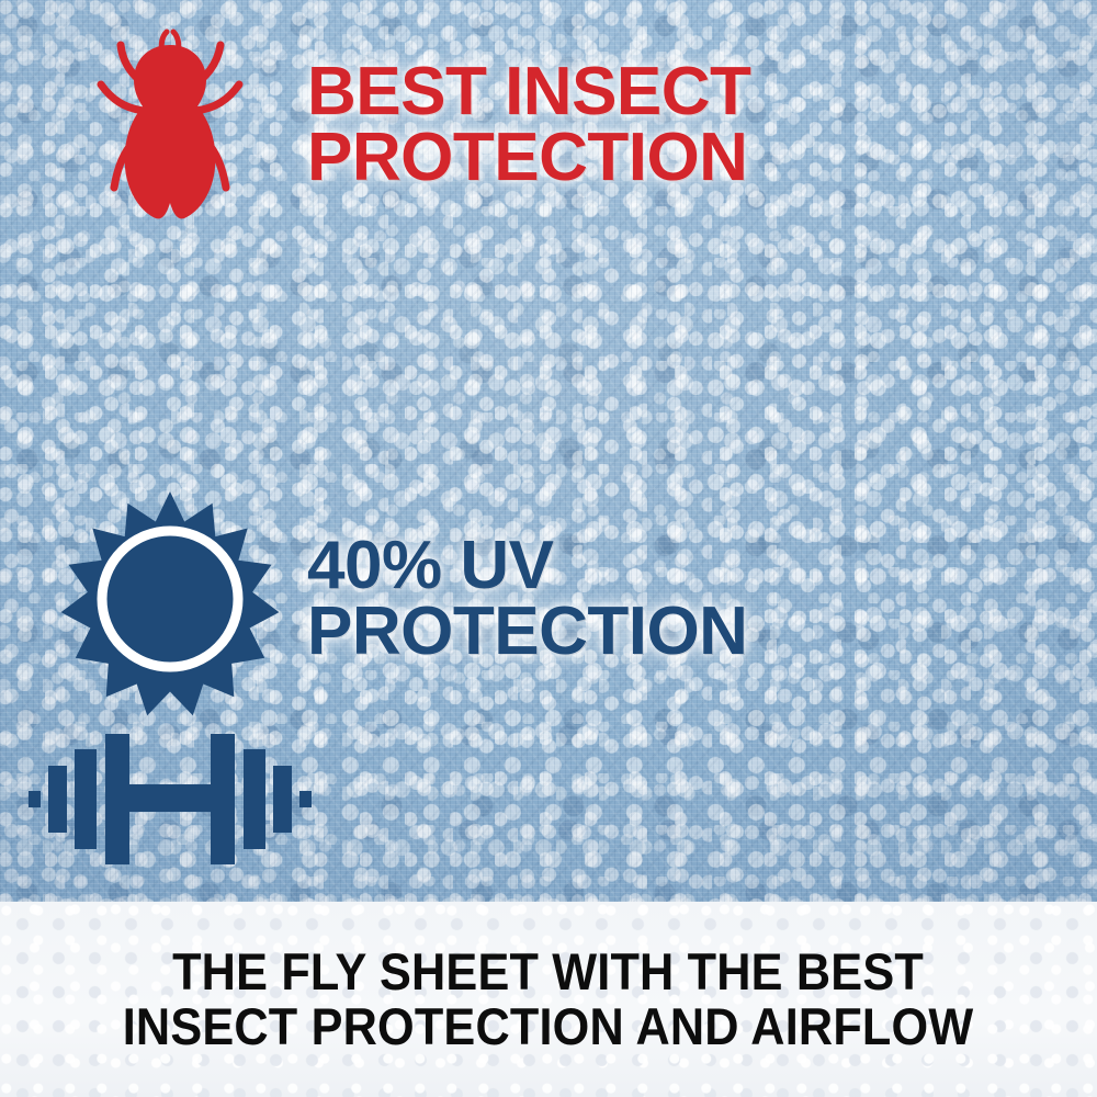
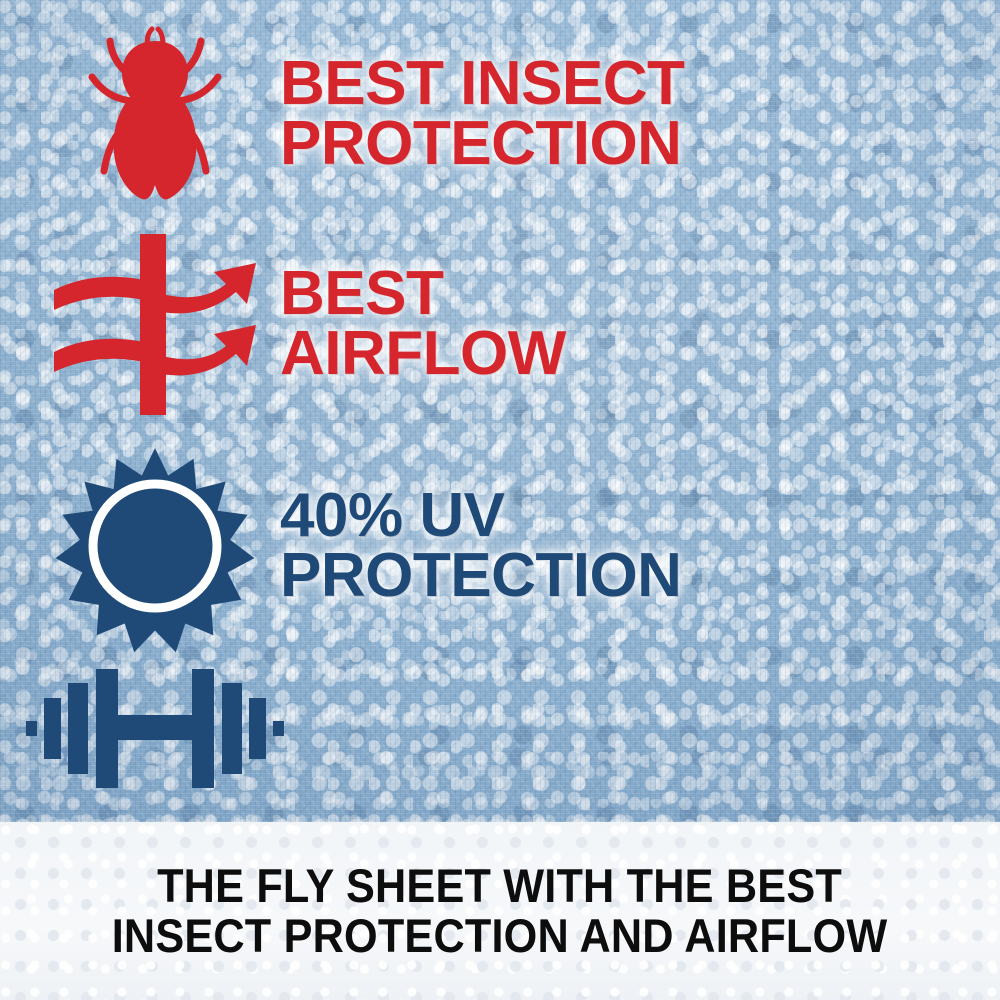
  BEST INSECT
  PROTECTION
+ BEST
+ AIRFLOW
  40% UV
  PROTECTION
  THE FLY SHEET WITH THE BEST
  INSECT PROTECTION AND AIRFLOW
